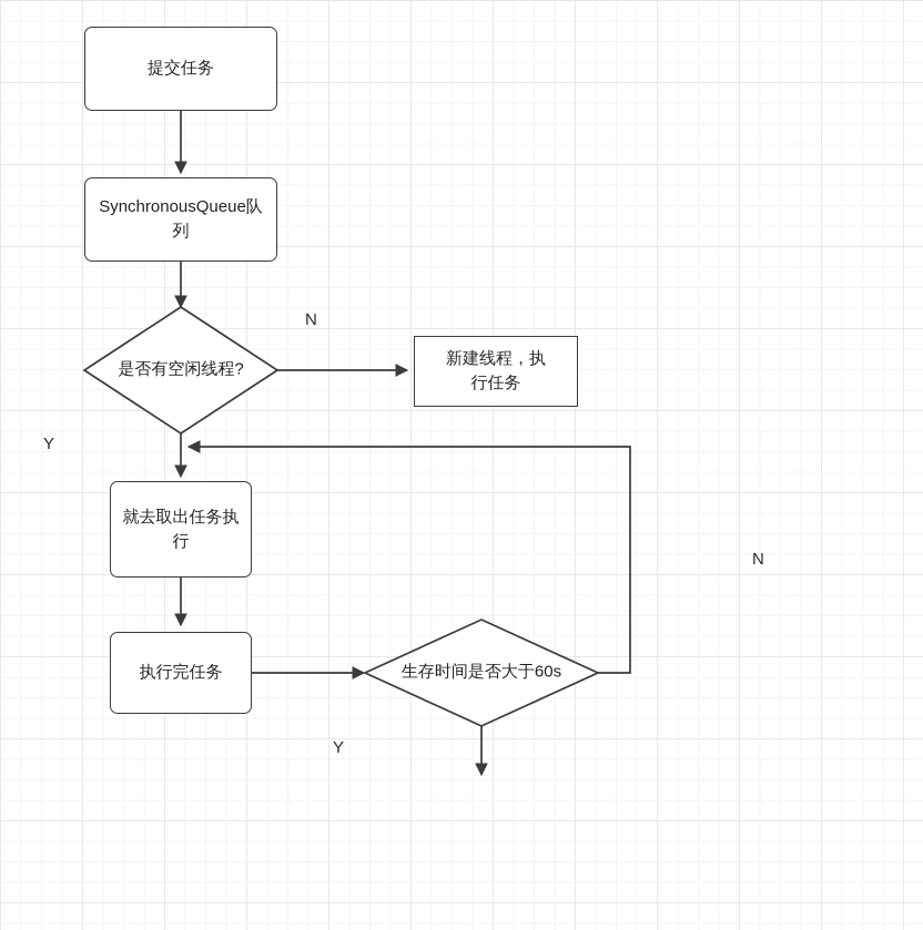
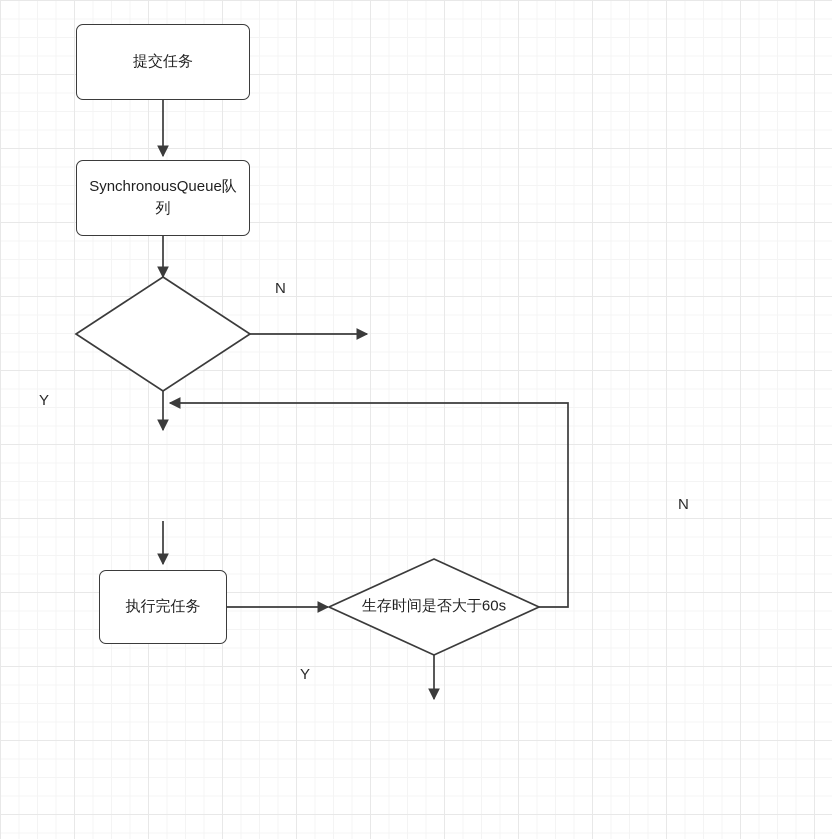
  提交任务
  SynchronousQueue队列
- 是否有空闲线程?
- 新建线程，执行任务
- 就去取出任务执行
  执行完任务
  生存时间是否大于60s
  N
  Y
  N
  Y
